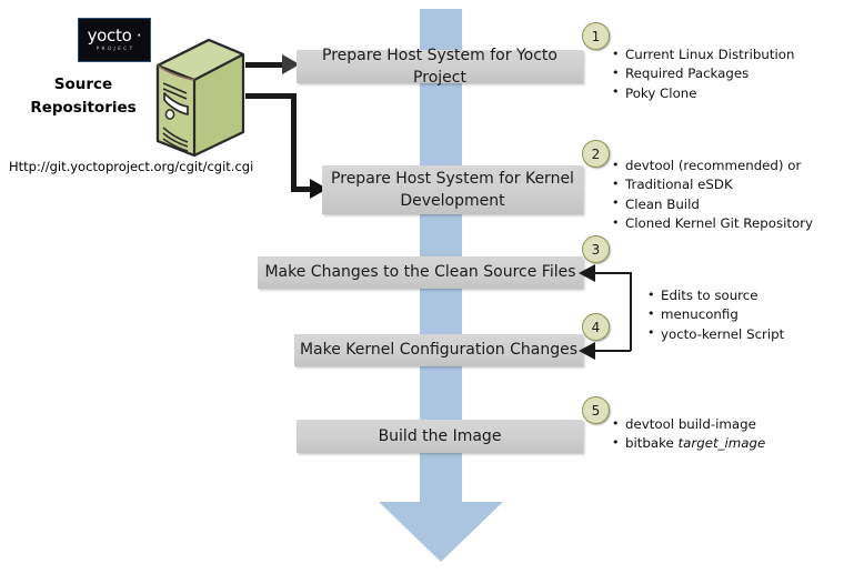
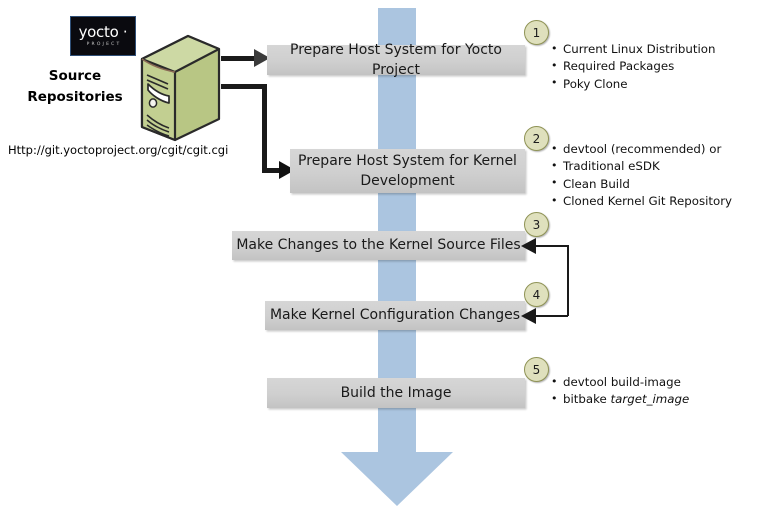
  yocto ·
  Source
  Repositories
  Http://git.yoctoproject.org/cgit/cgit.cgi
  Prepare Host System for Yocto Project
  1
  Current Linux Distribution
  Required Packages
  Poky Clone
  Prepare Host System for Kernel
  Development
  2
  devtool (recommended) or
  Traditional eSDK
  Clean Build
  Cloned Kernel Git Repository
- Make Changes to the Clean Source Files
+ Make Changes to the Kernel Source Files
  3
  Make Kernel Configuration Changes
  4
- Edits to source
- menuconfig
- yocto-kernel Script
  Build the Image
  5
  devtool build-image
  bitbake target_image
